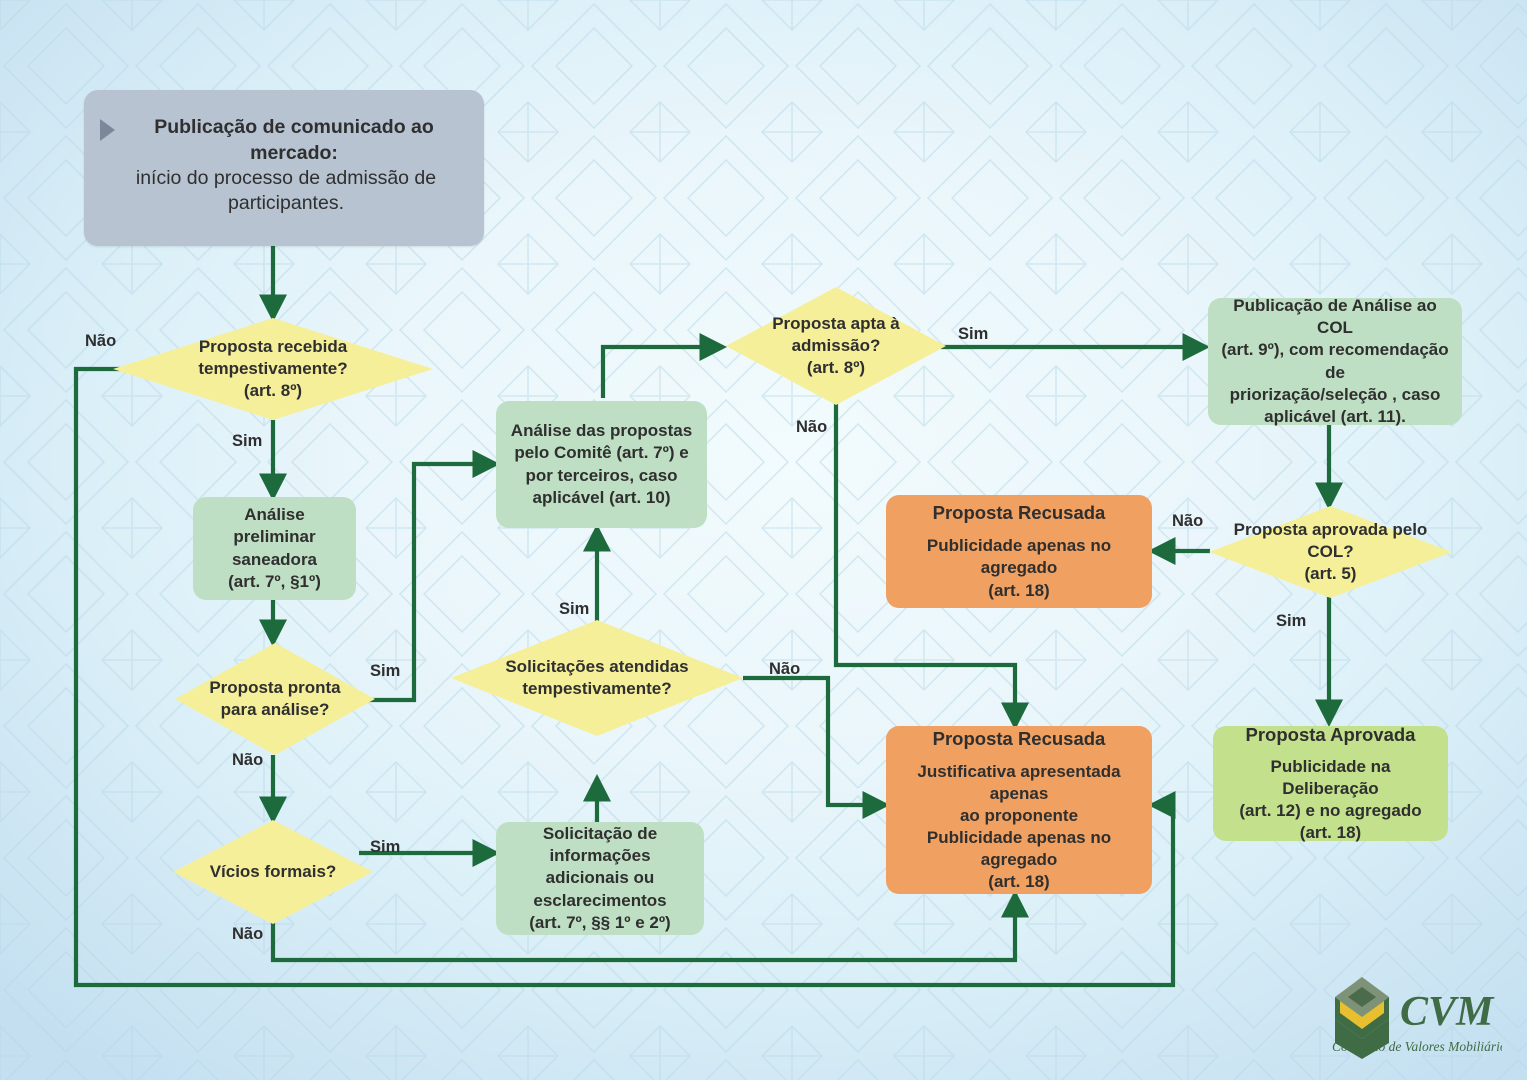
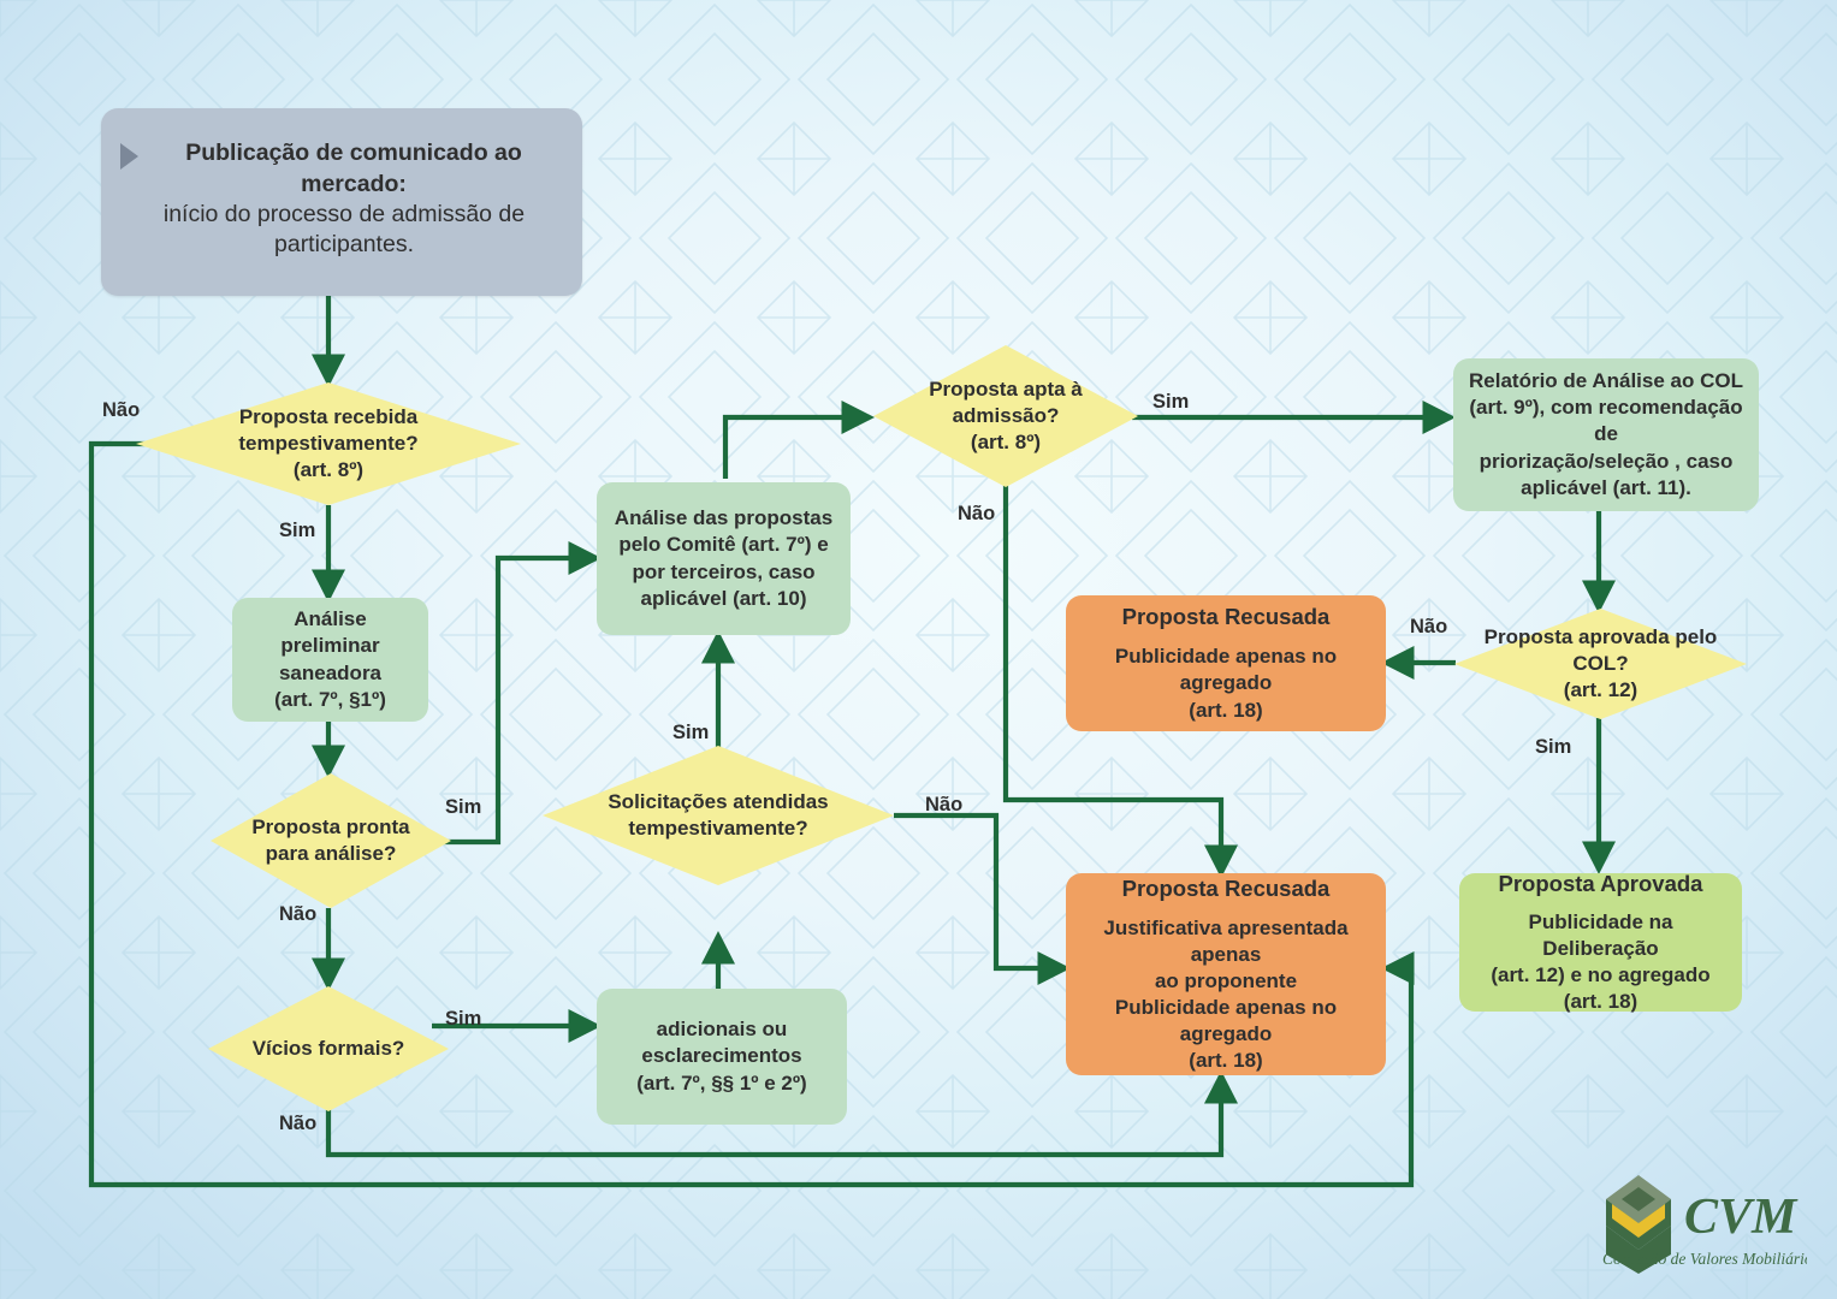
  Publicação de comunicado ao mercado:
  início do processo de admissão de
  participantes.
  Proposta recebida
  tempestivamente?
  (art. 8º)
  Análise preliminar
  saneadora
  (art. 7º, §1º)
  Proposta pronta
  para análise?
  Vícios formais?
- Solicitação de informações
  adicionais ou
  esclarecimentos
  (art. 7º, §§ 1º e 2º)
  Solicitações atendidas
  tempestivamente?
  Análise das propostas
  pelo Comitê (art. 7º) e
  por terceiros, caso
  aplicável (art. 10)
  Proposta apta à
  admissão?
  (art. 8º)
- Publicação de Análise ao COL
+ Relatório de Análise ao COL
  (art. 9º), com recomendação de
  priorização/seleção , caso
  aplicável (art. 11).
  Proposta aprovada pelo COL?
- (art. 5)
+ (art. 12)
  Proposta Recusada
  Publicidade apenas no agregado
  (art. 18)
  Proposta Recusada
  Justificativa apresentada apenas
  ao proponente
  Publicidade apenas no agregado
  (art. 18)
  Proposta Aprovada
  Publicidade na Deliberação
  (art. 12) e no agregado (art. 18)
  Não
  Sim
  Sim
  Não
  Sim
  Não
  Sim
  Não
  Sim
  Não
  Não
  Sim
  CVM
  Comissão de Valores Mobiliári
